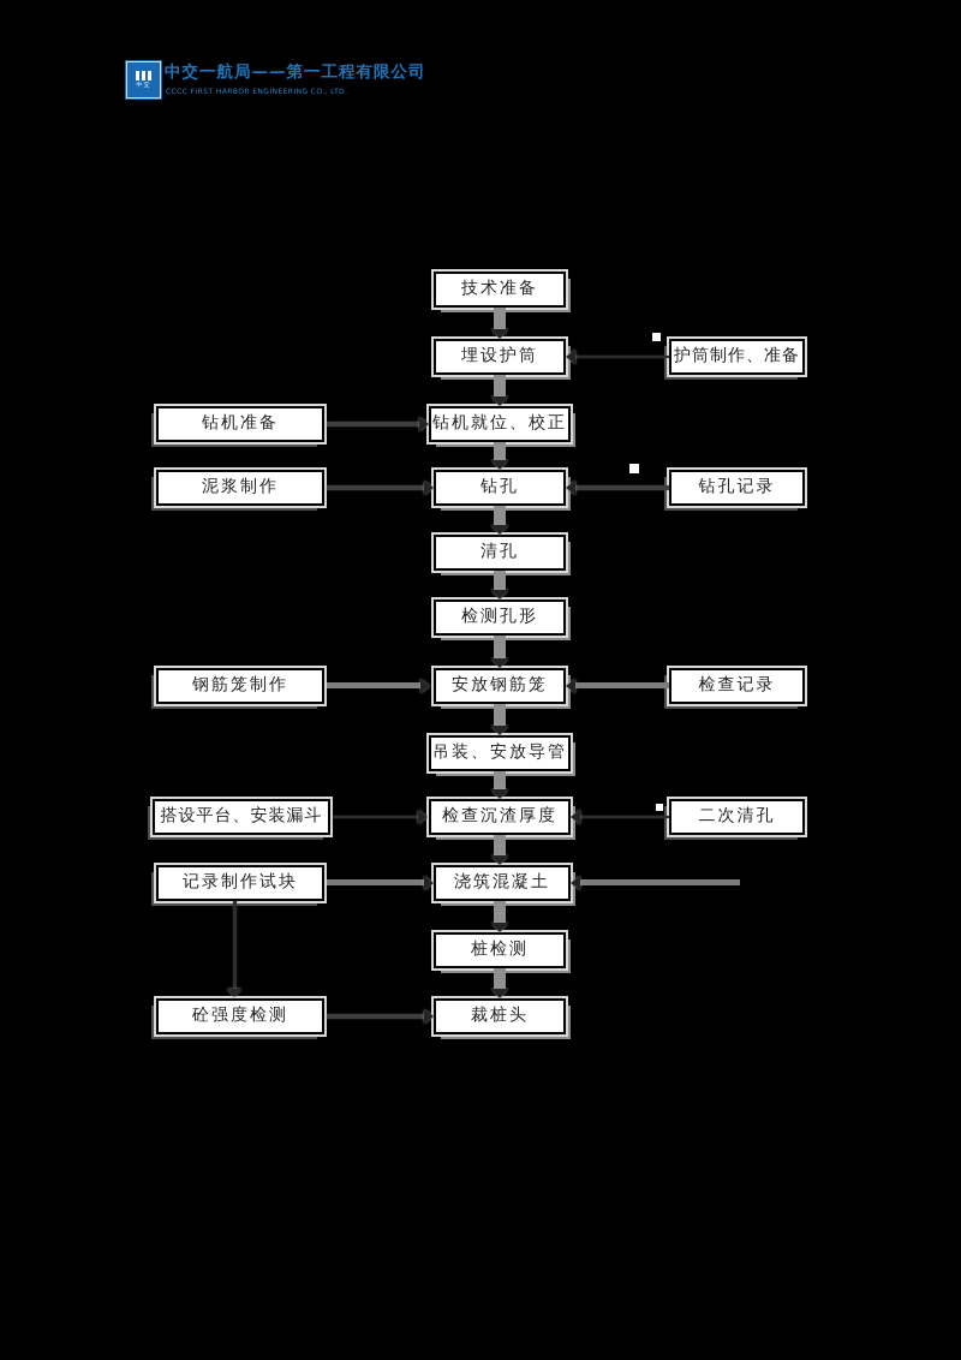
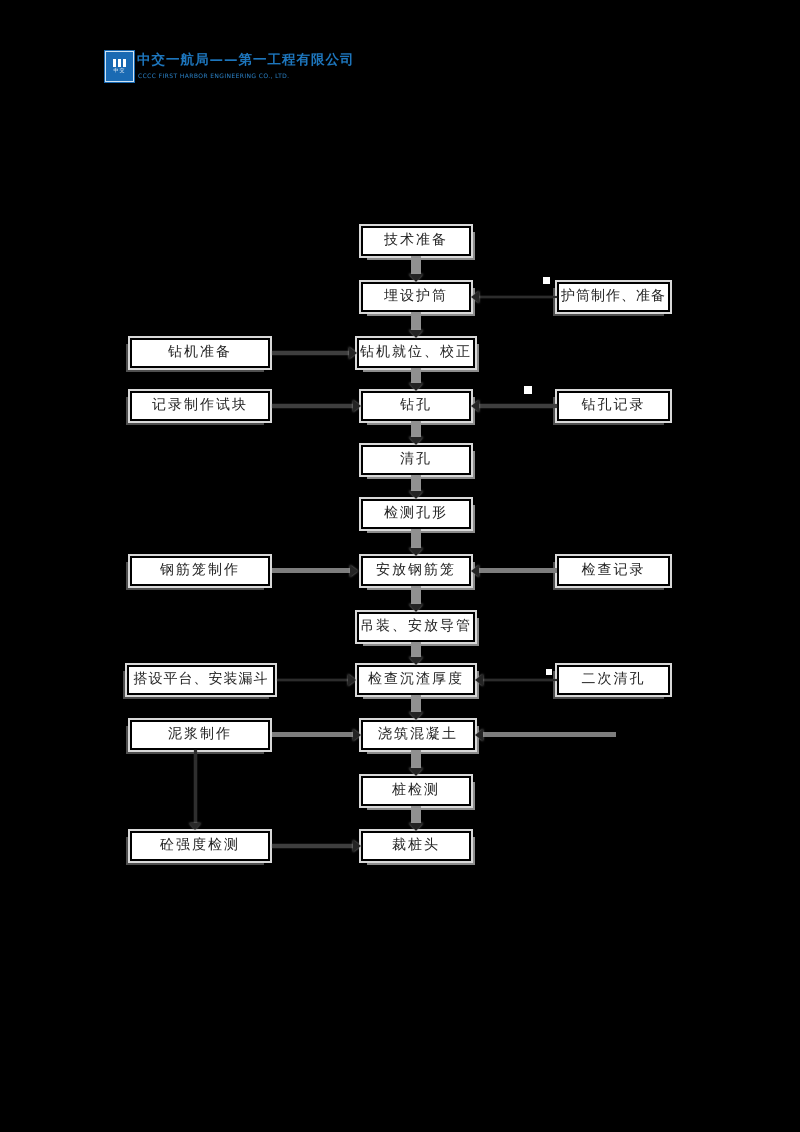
  中交一航局——第一工程有限公司
  技术准备
  埋设护筒
  钻机就位、校正
  钻孔
  清孔
  检测孔形
  安放钢筋笼
  吊装、安放导管
  检查沉渣厚度
  浇筑混凝土
  桩检测
  裁桩头
  钻机准备
- 泥浆制作
+ 记录制作试块
  钢筋笼制作
  搭设平台、安装漏斗
- 记录制作试块
+ 泥浆制作
  砼强度检测
  护筒制作、准备
  钻孔记录
  检查记录
  二次清孔
